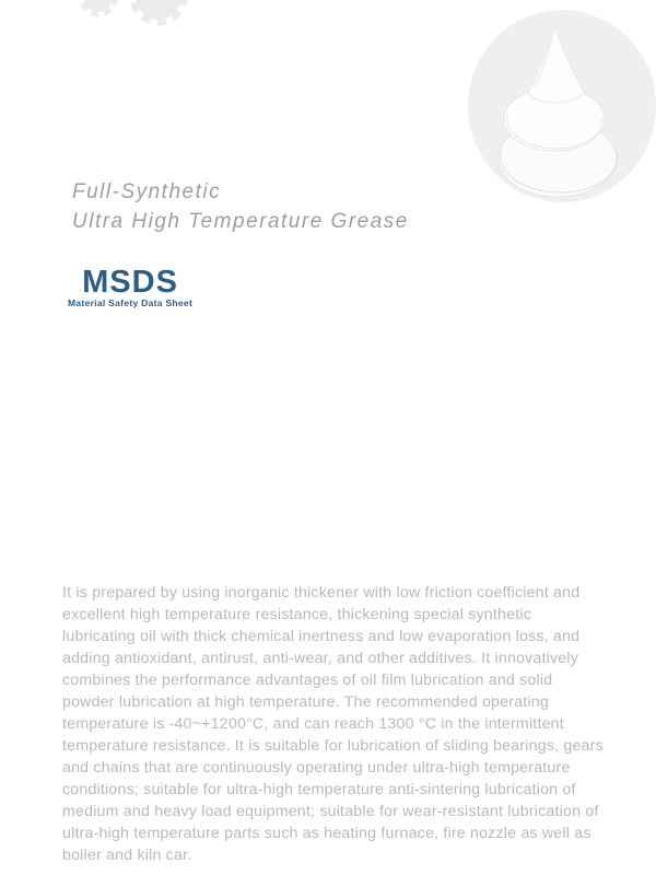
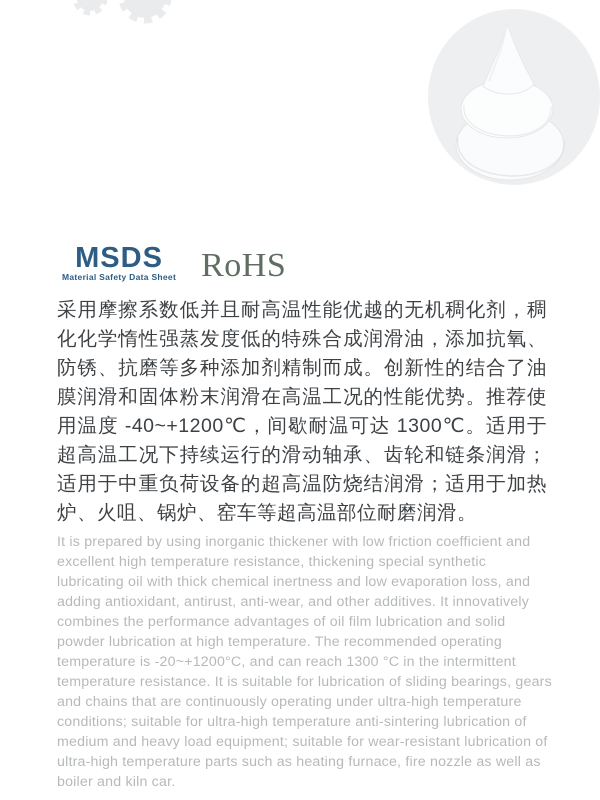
- Full-Synthetic
- Ultra High Temperature Grease
  MSDS
  Material Safety Data Sheet
+ RoHS
+ 采用摩擦系数低并且耐高温性能优越的无机稠化剂，稠化化学惰性强蒸发度低的特殊合成润滑油，添加抗氧、防锈、抗磨等多种添加剂精制而成。创新性的结合了油膜润滑和固体粉末润滑在高温工况的性能优势。推荐使用温度 -40~+1200℃，间歇耐温可达 1300℃。适用于超高温工况下持续运行的滑动轴承、齿轮和链条润滑；适用于中重负荷设备的超高温防烧结润滑；适用于加热炉、火咀、锅炉、窑车等超高温部位耐磨润滑。
- It is prepared by using inorganic thickener with low friction coefficient and excellent high temperature resistance, thickening special synthetic lubricating oil with thick chemical inertness and low evaporation loss, and adding antioxidant, antirust, anti-wear, and other additives. It innovatively combines the performance advantages of oil film lubrication and solid powder lubrication at high temperature. The recommended operating temperature is -40~+1200°C, and can reach 1300 °C in the intermittent temperature resistance. It is suitable for lubrication of sliding bearings, gears and chains that are continuously operating under ultra-high temperature conditions; suitable for ultra-high temperature anti-sintering lubrication of medium and heavy load equipment; suitable for wear-resistant lubrication of ultra-high temperature parts such as heating furnace, fire nozzle as well as boiler and kiln car.
+ It is prepared by using inorganic thickener with low friction coefficient and excellent high temperature resistance, thickening special synthetic lubricating oil with thick chemical inertness and low evaporation loss, and adding antioxidant, antirust, anti-wear, and other additives. It innovatively combines the performance advantages of oil film lubrication and solid powder lubrication at high temperature. The recommended operating temperature is -20~+1200°C, and can reach 1300 °C in the intermittent temperature resistance. It is suitable for lubrication of sliding bearings, gears and chains that are continuously operating under ultra-high temperature conditions; suitable for ultra-high temperature anti-sintering lubrication of medium and heavy load equipment; suitable for wear-resistant lubrication of ultra-high temperature parts such as heating furnace, fire nozzle as well as boiler and kiln car.
